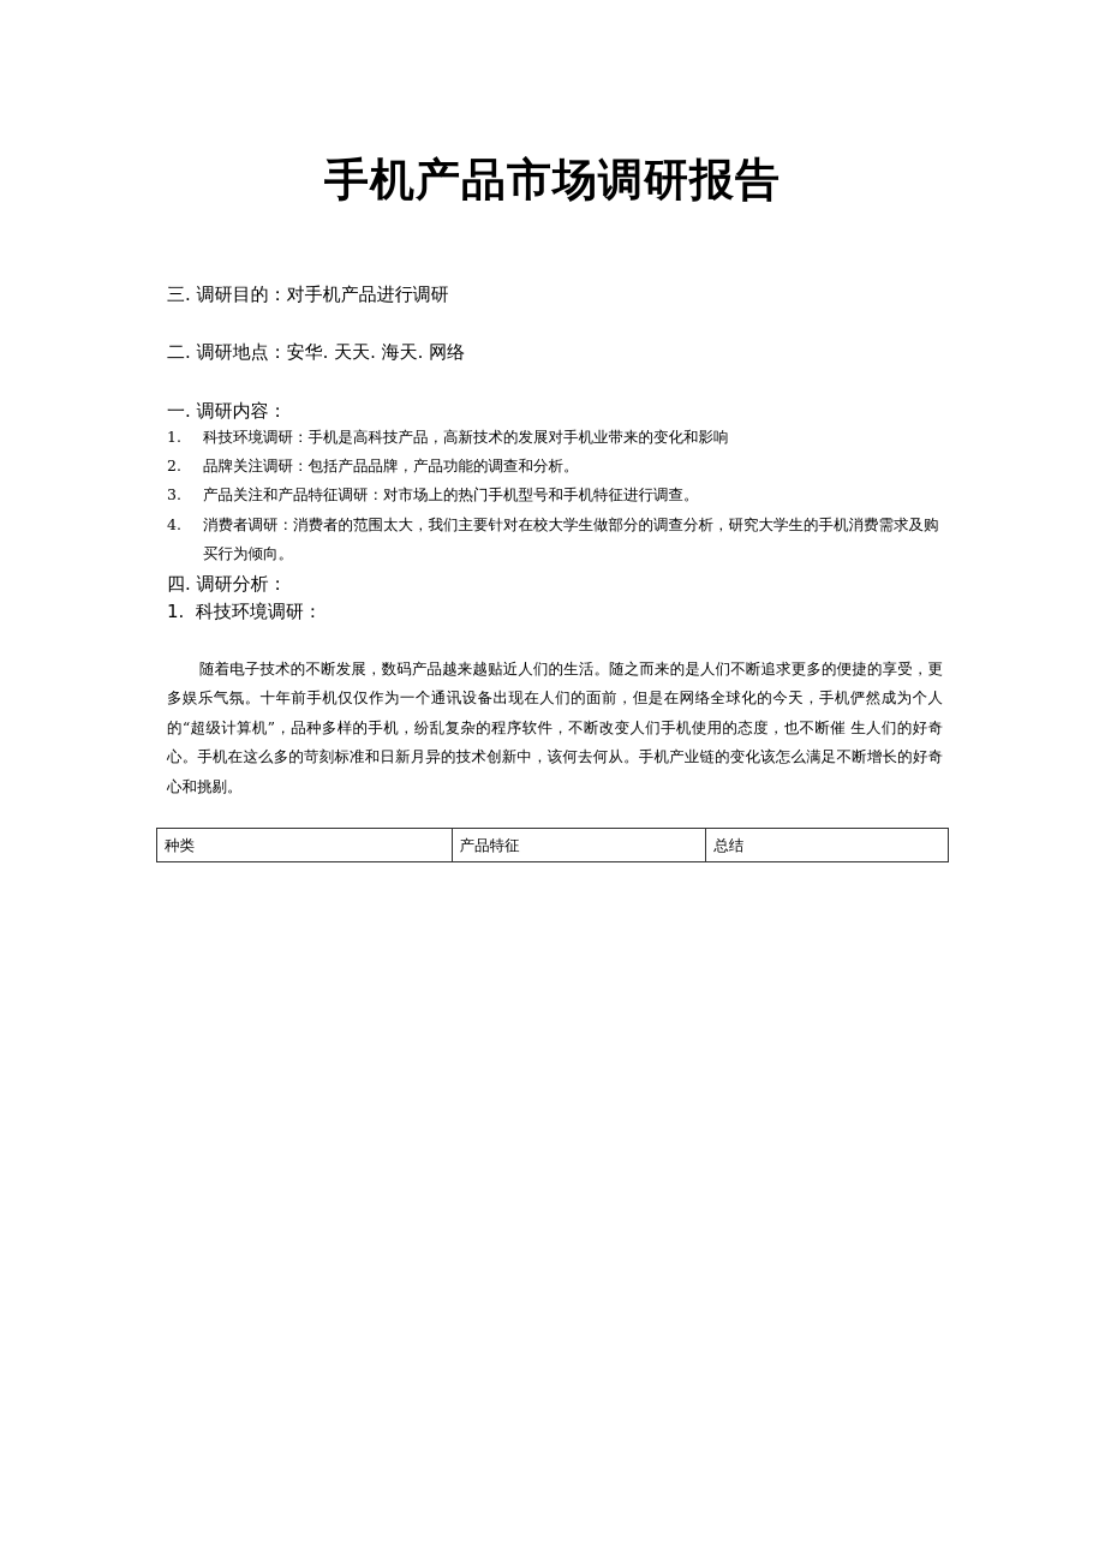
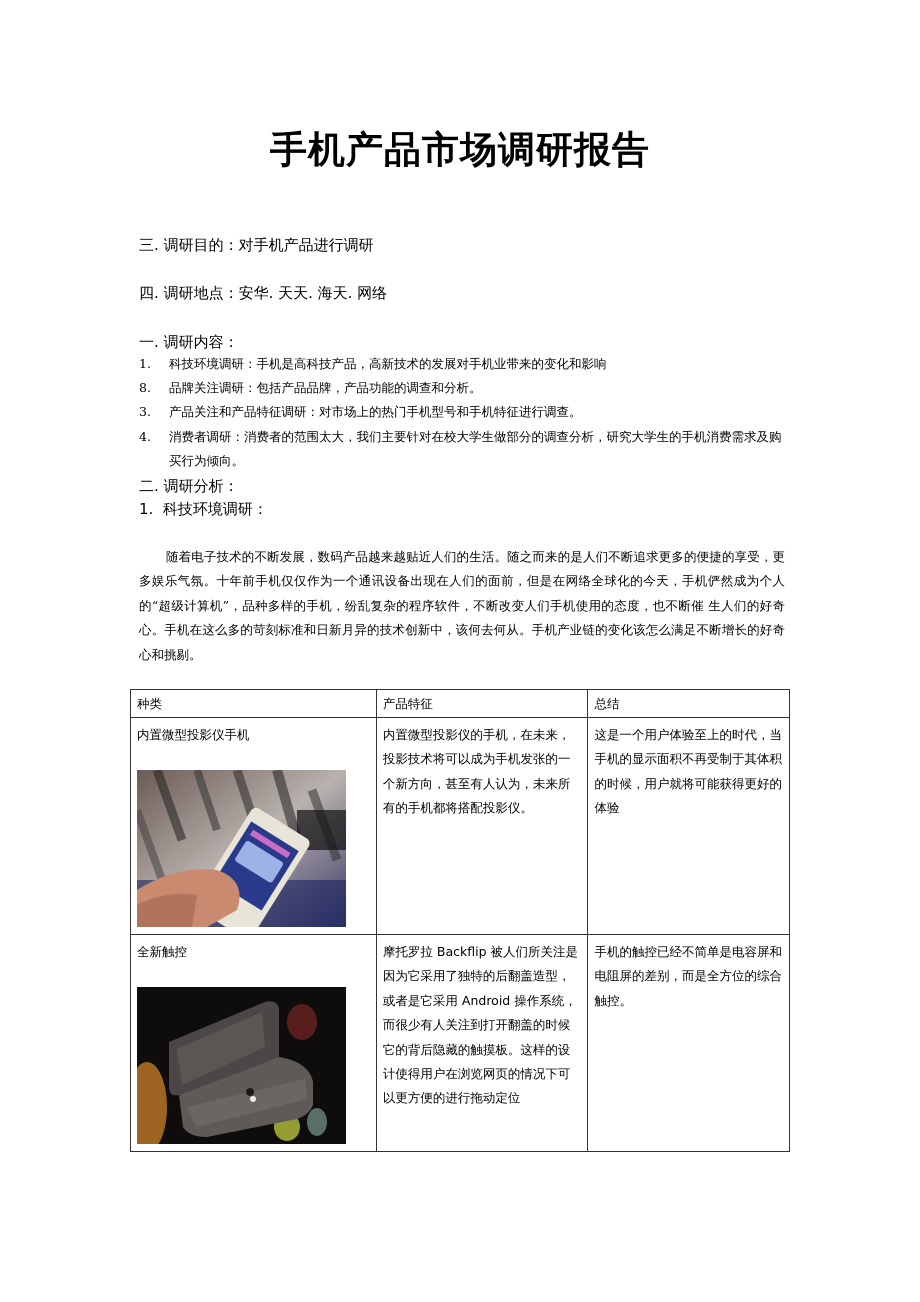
  手机产品市场调研报告
  三. 调研目的：对手机产品进行调研
- 二. 调研地点：安华. 天天. 海天. 网络
+ 四. 调研地点：安华. 天天. 海天. 网络
  一. 调研内容：
  1.
  科技环境调研：手机是高科技产品，高新技术的发展对手机业带来的变化和影响
- 2.
+ 8.
  品牌关注调研：包括产品品牌，产品功能的调查和分析。
  3.
  产品关注和产品特征调研：对市场上的热门手机型号和手机特征进行调查。
  4.
  消费者调研：消费者的范围太大，我们主要针对在校大学生做部分的调查分析，研究大学生的手机消费需求及购买行为倾向。
- 四. 调研分析：
+ 二. 调研分析：
  1. 科技环境调研：
  随着电子技术的不断发展，数码产品越来越贴近人们的生活。随之而来的是人们不断追求更多的便捷的享受，更多娱乐气氛。十年前手机仅仅作为一个通讯设备出现在人们的面前，但是在网络全球化的今天，手机俨然成为个人的“超级计算机”，品种多样的手机，纷乱复杂的程序软件，不断改变人们手机使用的态度，也不断催 生人们的好奇心。手机在这么多的苛刻标准和日新月异的技术创新中，该何去何从。手机产业链的变化该怎么满足不断增长的好奇心和挑剔。
  种类	产品特征	总结
+ 内置微型投影仪手机	内置微型投影仪的手机，在未来，投影技术将可以成为手机发张的一个新方向，甚至有人认为，未来所有的手机都将搭配投影仪。	这是一个用户体验至上的时代，当手机的显示面积不再受制于其体积的时候，用户就将可能获得更好的体验
+ 全新触控	摩托罗拉 Backflip 被人们所关注是因为它采用了独特的后翻盖造型，或者是它采用 Android 操作系统，而很少有人关注到打开翻盖的时候它的背后隐藏的触摸板。这样的设计使得用户在浏览网页的情况下可以更方便的进行拖动定位	手机的触控已经不简单是电容屏和电阻屏的差别，而是全方位的综合触控。
